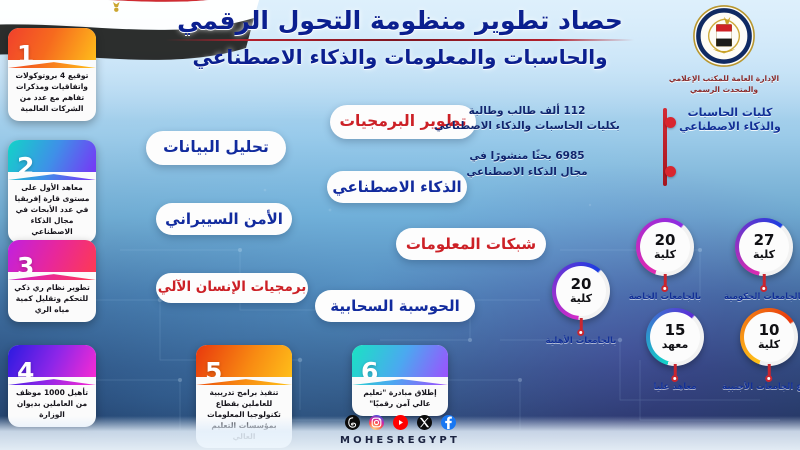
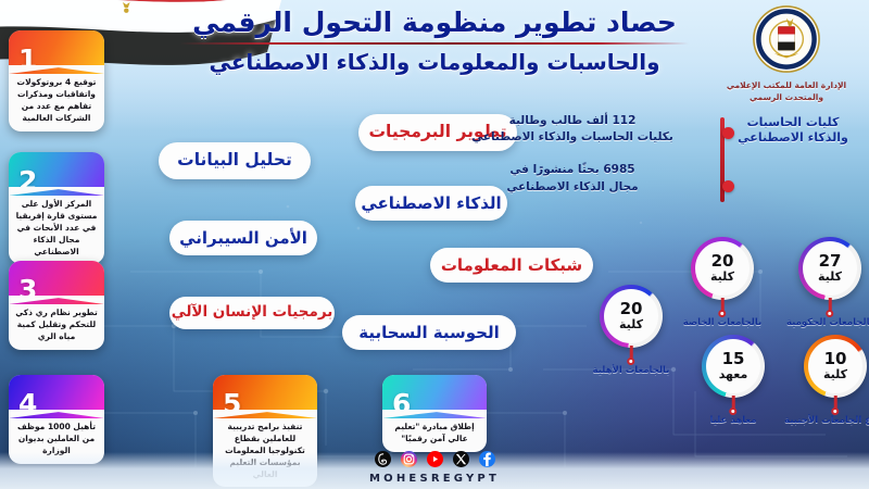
  حصاد تطوير منظومة التحول الرقمي
  والحاسبات والمعلومات والذكاء الاصطناعي
  الإدارة العامة للمكتب الإعلامي
  والمتحدث الرسمي
  1
  توقيع 4 بروتوكولات واتفاقيات ومذكرات تفاهم مع عدد من الشركات العالمية
  2
- معاهد الأول على مستوى قارة إفريقيا في عدد الأبحاث في مجال الذكاء الاصطناعي
+ المركز الأول على مستوى قارة إفريقيا في عدد الأبحاث في مجال الذكاء الاصطناعي
  3
  تطوير نظام ري ذكي للتحكم وتقليل كمية مياه الري
  4
  تأهيل 1000 موظف من العاملين بديوان الوزارة
  5
  تنفيذ برامج تدريبية للعاملين بقطاع تكنولوجيا المعلومات
  6
  إطلاق مبادرة "تعليم عالي آمن رقميًا"
  تطوير البرمجيات
  تحليل البيانات
  الذكاء الاصطناعي
  الأمن السيبراني
  شبكات المعلومات
  برمجيات الإنسان الآلي
  الحوسبة السحابية
  كليات الحاسبات
  والذكاء الاصطناعي
  112 ألف طالب وطالبة
  بكليات الحاسبات والذكاء الاصطناعي
  6985 بحثًا منشورًا في
  مجال الذكاء الاصطناعي
  20
  كلية
  بالجامعات الخاصة
  27
  كلية
  الجامعات الحكومية
  20
  كلية
  بالجامعات الأهلية
  15
  معهد
  معاهد عليا
  10
  كلية
  ع الجامعات الأجنبية
  MOHESREGYPT
